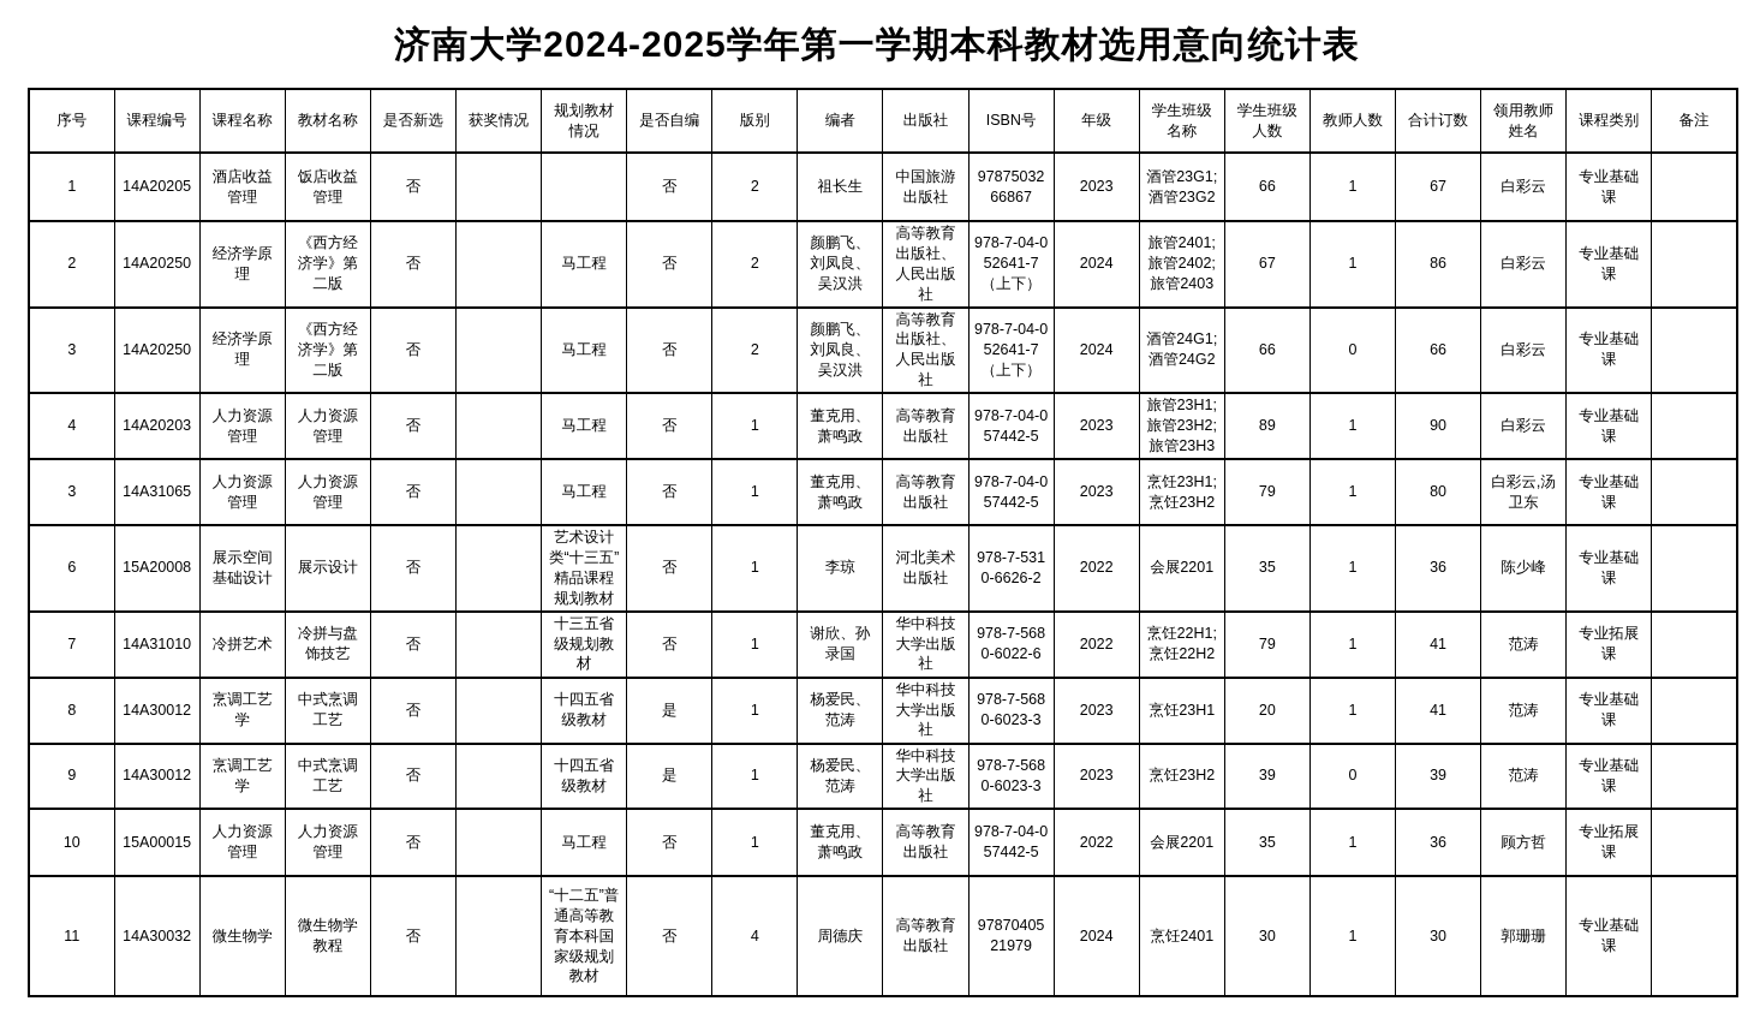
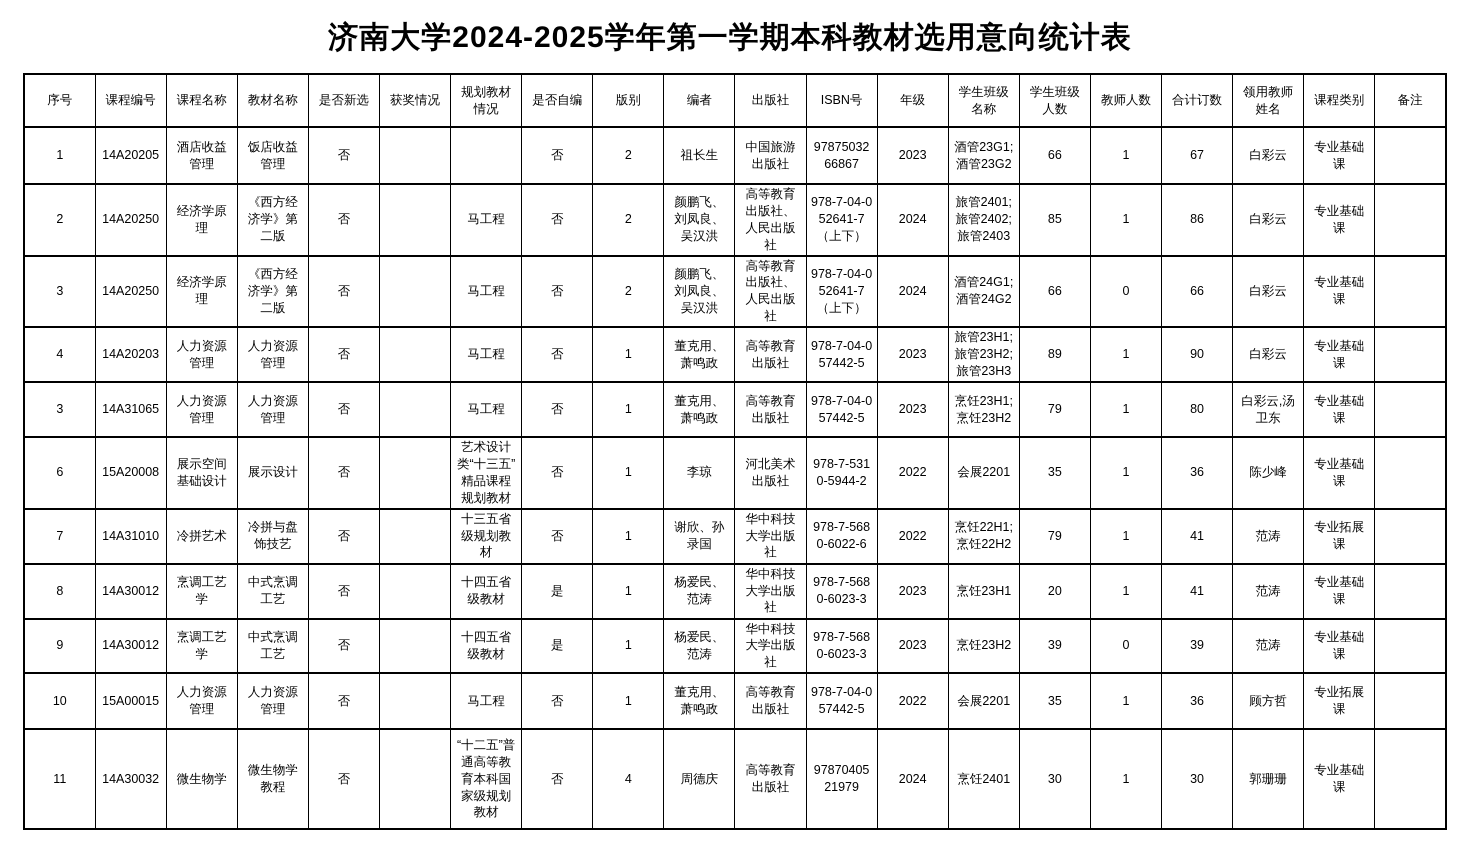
  济南大学2024-2025学年第一学期本科教材选用意向统计表
  序号	课程编号	课程名称	教材名称	是否新选	获奖情况	规划教材情况	是否自编	版别	编者	出版社	ISBN号	年级	学生班级名称	学生班级人数	教师人数	合计订数	领用教师姓名	课程类别	备注
  1	14A20205	酒店收益管理	饭店收益管理	否			否	2	祖长生	中国旅游出版社	9787503266867	2023	酒管23G1;酒管23G2	66	1	67	白彩云	专业基础课
- 2	14A20250	经济学原理	《西方经济学》第二版	否		马工程	否	2	颜鹏飞、刘凤良、吴汉洪	高等教育出版社、人民出版社	978-7-04-052641-7（上下）	2024	旅管2401;旅管2402;旅管2403	67	1	86	白彩云	专业基础课
+ 2	14A20250	经济学原理	《西方经济学》第二版	否		马工程	否	2	颜鹏飞、刘凤良、吴汉洪	高等教育出版社、人民出版社	978-7-04-052641-7（上下）	2024	旅管2401;旅管2402;旅管2403	85	1	86	白彩云	专业基础课
  3	14A20250	经济学原理	《西方经济学》第二版	否		马工程	否	2	颜鹏飞、刘凤良、吴汉洪	高等教育出版社、人民出版社	978-7-04-052641-7（上下）	2024	酒管24G1;酒管24G2	66	0	66	白彩云	专业基础课
  4	14A20203	人力资源管理	人力资源管理	否		马工程	否	1	董克用、萧鸣政	高等教育出版社	978-7-04-057442-5	2023	旅管23H1;旅管23H2;旅管23H3	89	1	90	白彩云	专业基础课
  3	14A31065	人力资源管理	人力资源管理	否		马工程	否	1	董克用、萧鸣政	高等教育出版社	978-7-04-057442-5	2023	烹饪23H1;烹饪23H2	79	1	80	白彩云,汤卫东	专业基础课
- 6	15A20008	展示空间基础设计	展示设计	否		艺术设计类“十三五”精品课程规划教材	否	1	李琼	河北美术出版社	978-7-5310-6626-2	2022	会展2201	35	1	36	陈少峰	专业基础课
+ 6	15A20008	展示空间基础设计	展示设计	否		艺术设计类“十三五”精品课程规划教材	否	1	李琼	河北美术出版社	978-7-5310-5944-2	2022	会展2201	35	1	36	陈少峰	专业基础课
  7	14A31010	冷拼艺术	冷拼与盘饰技艺	否		十三五省级规划教材	否	1	谢欣、孙录国	华中科技大学出版社	978-7-5680-6022-6	2022	烹饪22H1;烹饪22H2	79	1	41	范涛	专业拓展课
  8	14A30012	烹调工艺学	中式烹调工艺	否		十四五省级教材	是	1	杨爱民、范涛	华中科技大学出版社	978-7-5680-6023-3	2023	烹饪23H1	20	1	41	范涛	专业基础课
  9	14A30012	烹调工艺学	中式烹调工艺	否		十四五省级教材	是	1	杨爱民、范涛	华中科技大学出版社	978-7-5680-6023-3	2023	烹饪23H2	39	0	39	范涛	专业基础课
  10	15A00015	人力资源管理	人力资源管理	否		马工程	否	1	董克用、萧鸣政	高等教育出版社	978-7-04-057442-5	2022	会展2201	35	1	36	顾方哲	专业拓展课
  11	14A30032	微生物学	微生物学教程	否		“十二五”普通高等教育本科国家级规划教材	否	4	周德庆	高等教育出版社	9787040521979	2024	烹饪2401	30	1	30	郭珊珊	专业基础课
